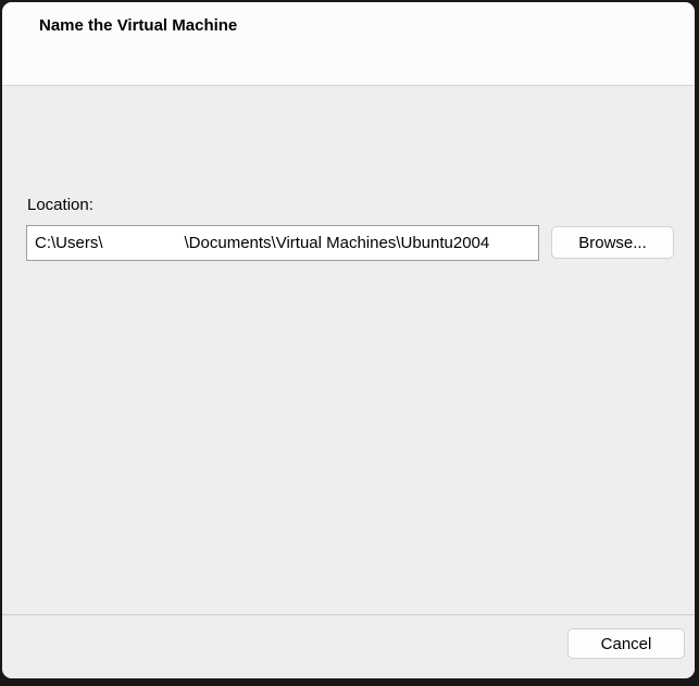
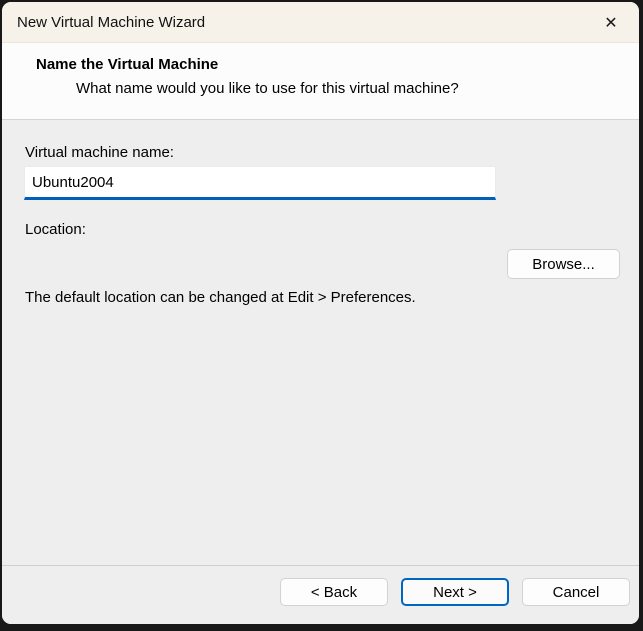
+ New Virtual Machine Wizard
+ ✕
  Name the Virtual Machine
+ What name would you like to use for this virtual machine?
+ Virtual machine name:
+ Ubuntu2004
  Location:
- C:\Users\ \Documents\Virtual Machines\Ubuntu2004
  Browse...
+ The default location can be changed at Edit > Preferences.
+ < Back
+ Next >
  Cancel
